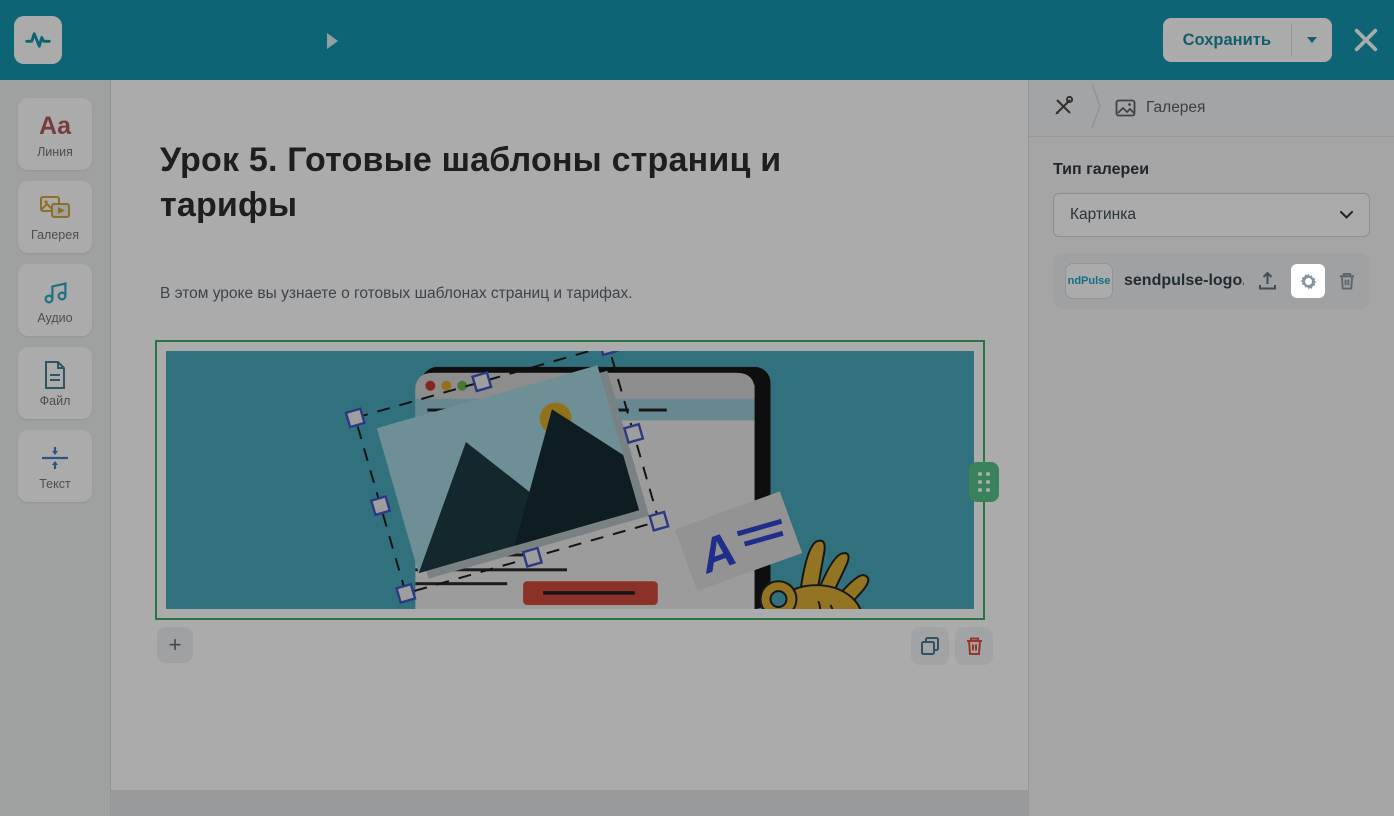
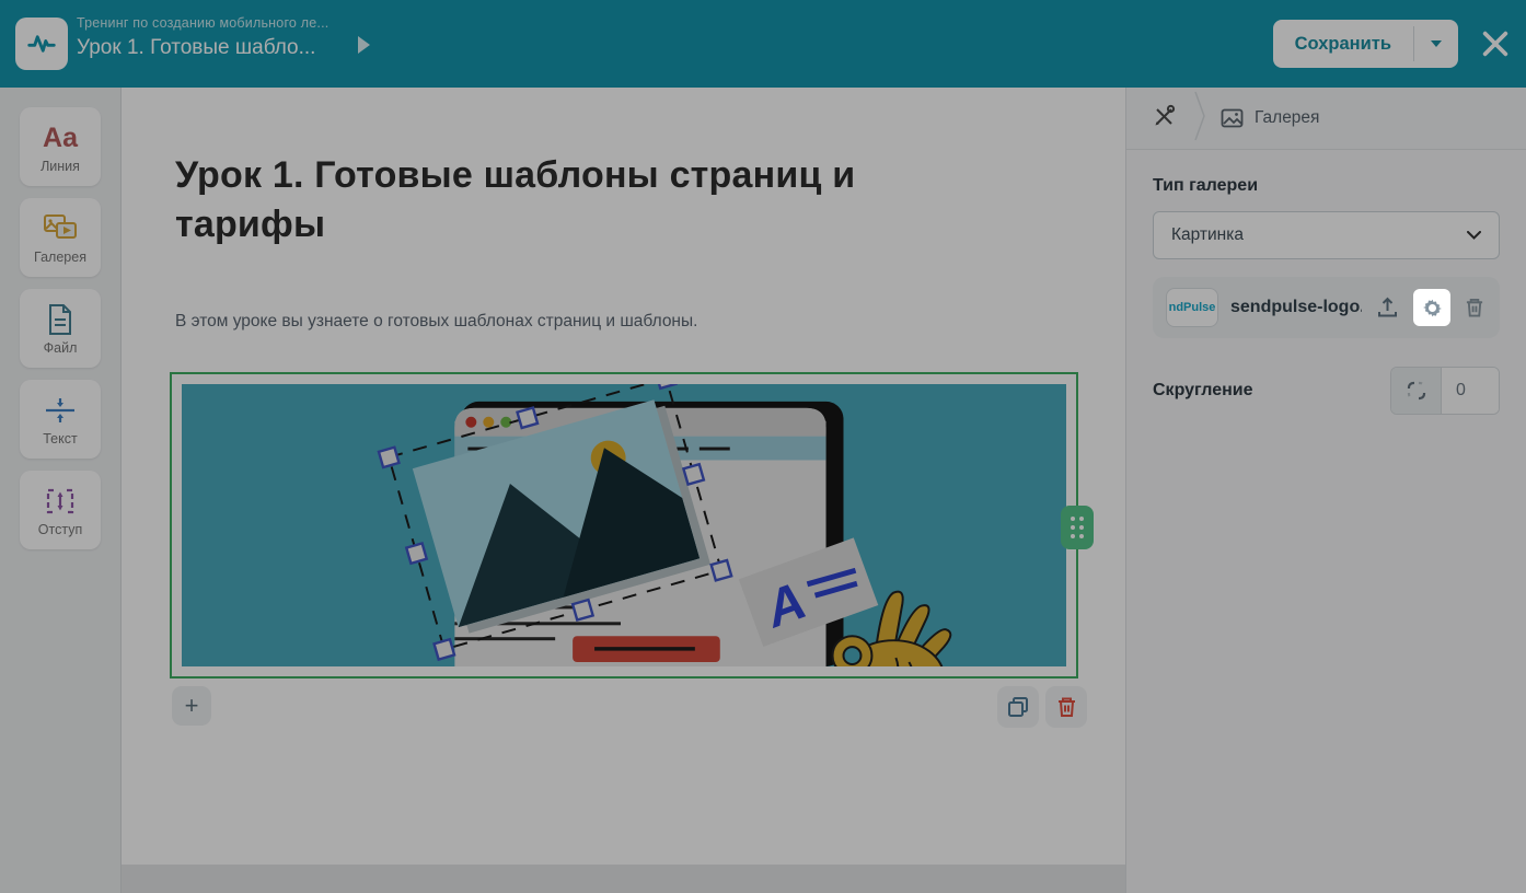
+ Тренинг по созданию мобильного ле...
+ Урок 1. Готовые шабло...
  Сохранить
  Aa
  Линия
  Галерея
- Аудио
  Файл
  Текст
+ Отступ
- Урок 5. Готовые шаблоны страниц и тарифы
+ Урок 1. Готовые шаблоны страниц и тарифы
- В этом уроке вы узнаете о готовых шаблонах страниц и тарифах.
+ В этом уроке вы узнаете о готовых шаблонах страниц и шаблоны.
  +
  Галерея
  Тип галереи
  Картинка
  ndPulse
  sendpulse-logo
+ Скругление
+ 0
